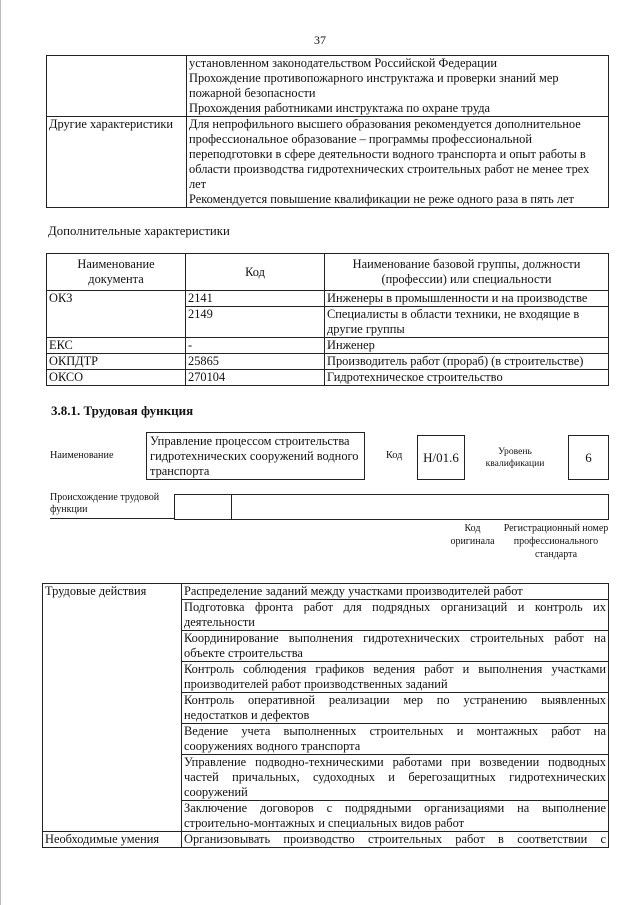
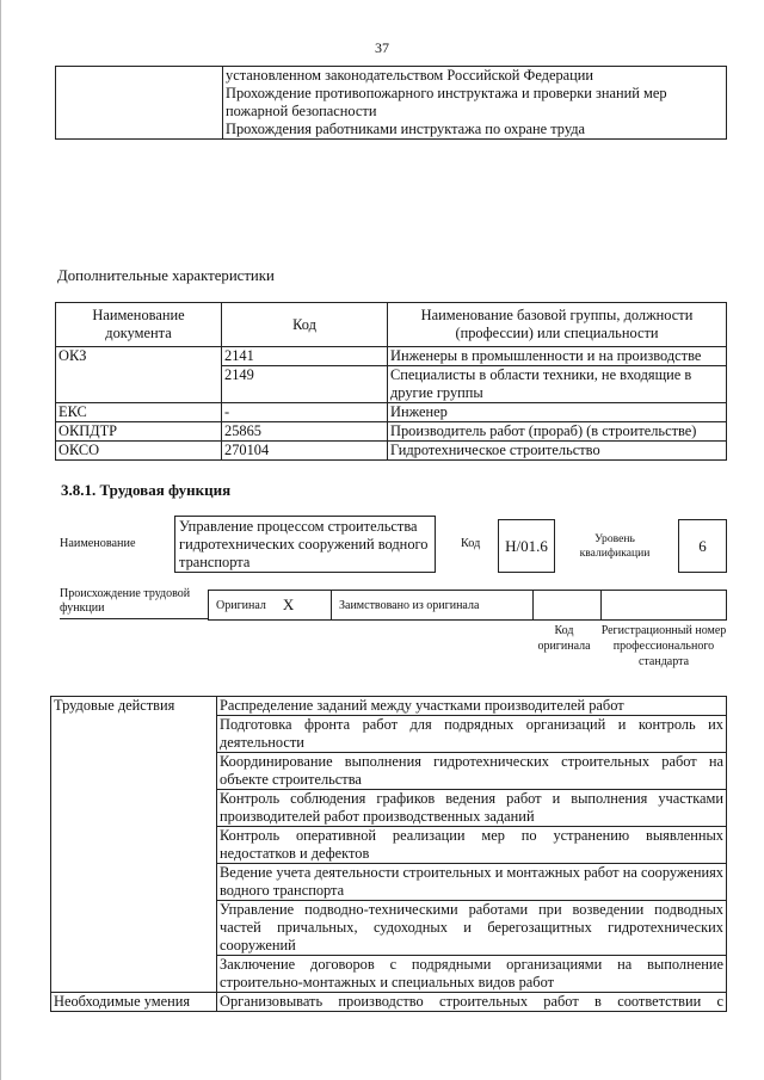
  37
  	установленном законодательством Российской Федерации Прохождение противопожарного инструктажа и проверки знаний мер пожарной безопасности Прохождения работниками инструктажа по охране труда
- Другие характеристики	Для непрофильного высшего образования рекомендуется дополнительное профессиональное образование – программы профессиональной переподготовки в сфере деятельности водного транспорта и опыт работы в области производства гидротехнических строительных работ не менее трех лет Рекомендуется повышение квалификации не реже одного раза в пять лет
  Дополнительные характеристики
  Наименование документа	Код	Наименование базовой группы, должности (профессии) или специальности
  ОКЗ	2141	Инженеры в промышленности и на производстве
  2149	Специалисты в области техники, не входящие в другие группы
  ЕКС	-	Инженер
  ОКПДТР	25865	Производитель работ (прораб) (в строительстве)
  ОКСО	270104	Гидротехническое строительство
  3.8.1. Трудовая функция
  Наименование
  Управление процессом строительства гидротехнических сооружений водного транспорта
  Код
  H/01.6
  Уровень квалификации
  6
  Происхождение трудовой функции
+ Оригинал
+ X
+ Заимствовано из оригинала
  Код оригинала
  Регистрационный номер профессионального стандарта
  Трудовые действия	Распределение заданий между участками производителей работ
  Подготовка фронта работ для подрядных организаций и контроль их деятельности
  Координирование выполнения гидротехнических строительных работ на объекте строительства
  Контроль соблюдения графиков ведения работ и выполнения участками производителей работ производственных заданий
  Контроль оперативной реализации мер по устранению выявленных недостатков и дефектов
- Ведение учета выполненных строительных и монтажных работ на сооружениях водного транспорта
+ Ведение учета деятельности строительных и монтажных работ на сооружениях водного транспорта
  Управление подводно-техническими работами при возведении подводных частей причальных, судоходных и берегозащитных гидротехнических сооружений
  Заключение договоров с подрядными организациями на выполнение строительно-монтажных и специальных видов работ
  Необходимые умения	Организовывать производство строительных работ в соответствии с
